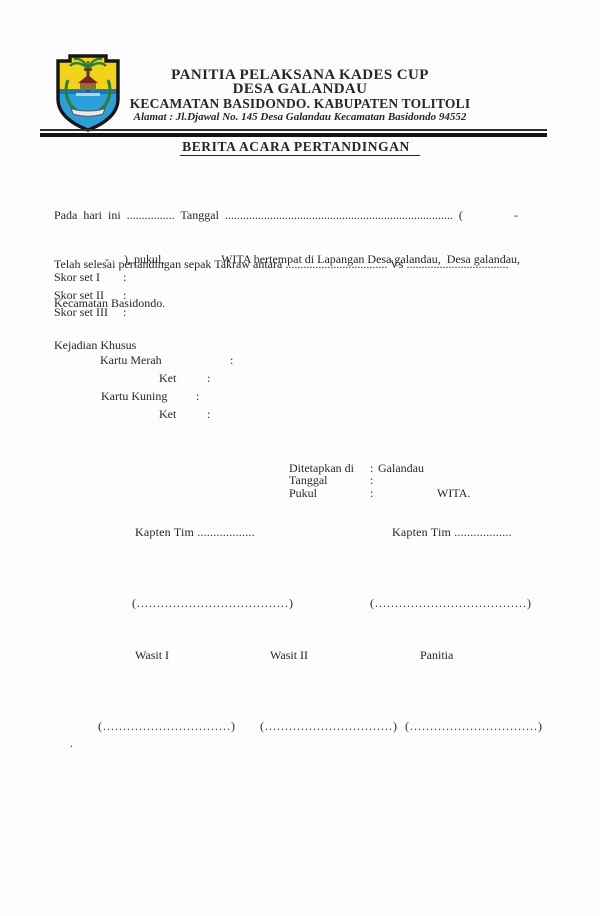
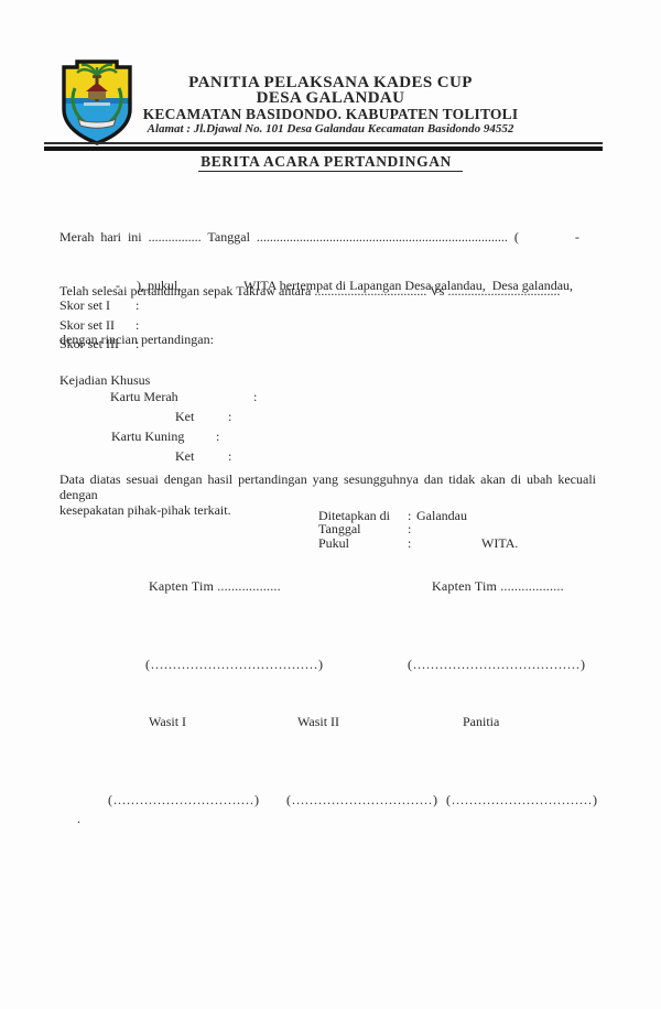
  PANITIA PELAKSANA KADES CUP
  DESA GALANDAU
  KECAMATAN BASIDONDO. KABUPATEN TOLITOLI
- Alamat : Jl.Djawal No. 145 Desa Galandau Kecamatan Basidondo 94552
+ Alamat : Jl.Djawal No. 101 Desa Galandau Kecamatan Basidondo 94552
  BERITA ACARA PERTANDINGAN
- Pada hari ini ................ Tanggal ............................................................................ ( -
+ Merah hari ini ................ Tanggal ............................................................................ ( -
  - ), pukul, WITA bertempat di Lapangan Desa galandau, Desa galandau,
- Kecamatan Basidondo.
  Telah selesai pertandingan sepak Takraw antara .................................. Vs ..................................
+ dengan rincian pertandingan:
  Skor set I
  :
  Skor set II
  :
  Skor set III
  :
  Kejadian Khusus
  Kartu Merah
  :
  Ket
  :
  Kartu Kuning
  :
  Ket
  :
+ Data diatas sesuai dengan hasil pertandingan yang sesungguhnya dan tidak akan di ubah kecuali dengan
+ kesepakatan pihak-pihak terkait.
  Ditetapkan di
  :
  Galandau
  Tanggal
  :
  Pukul
  :
  WITA.
  Kapten Tim ..................
  Kapten Tim ..................
  (......................................)
  (......................................)
  Wasit I
  Wasit II
  Panitia
  (................................)
  (................................)
  (................................)
  .
